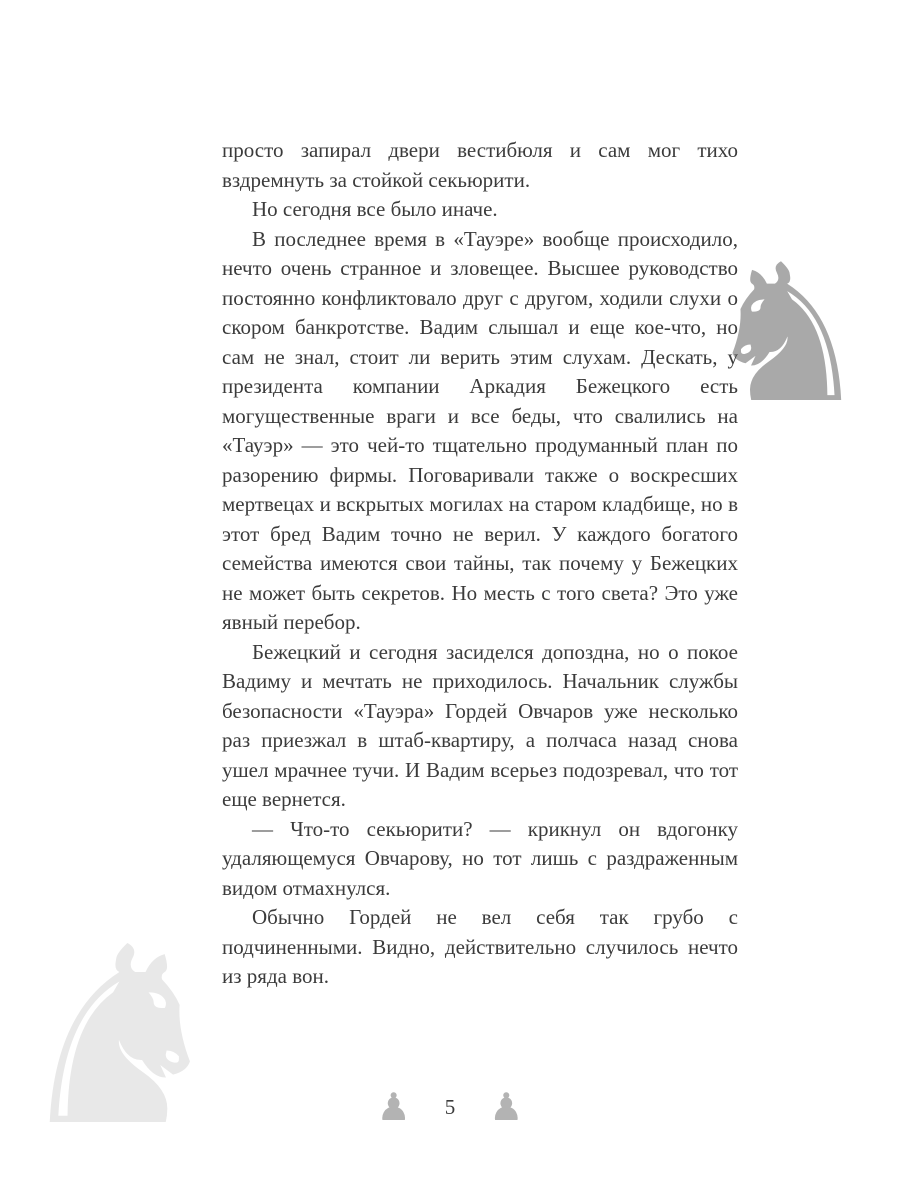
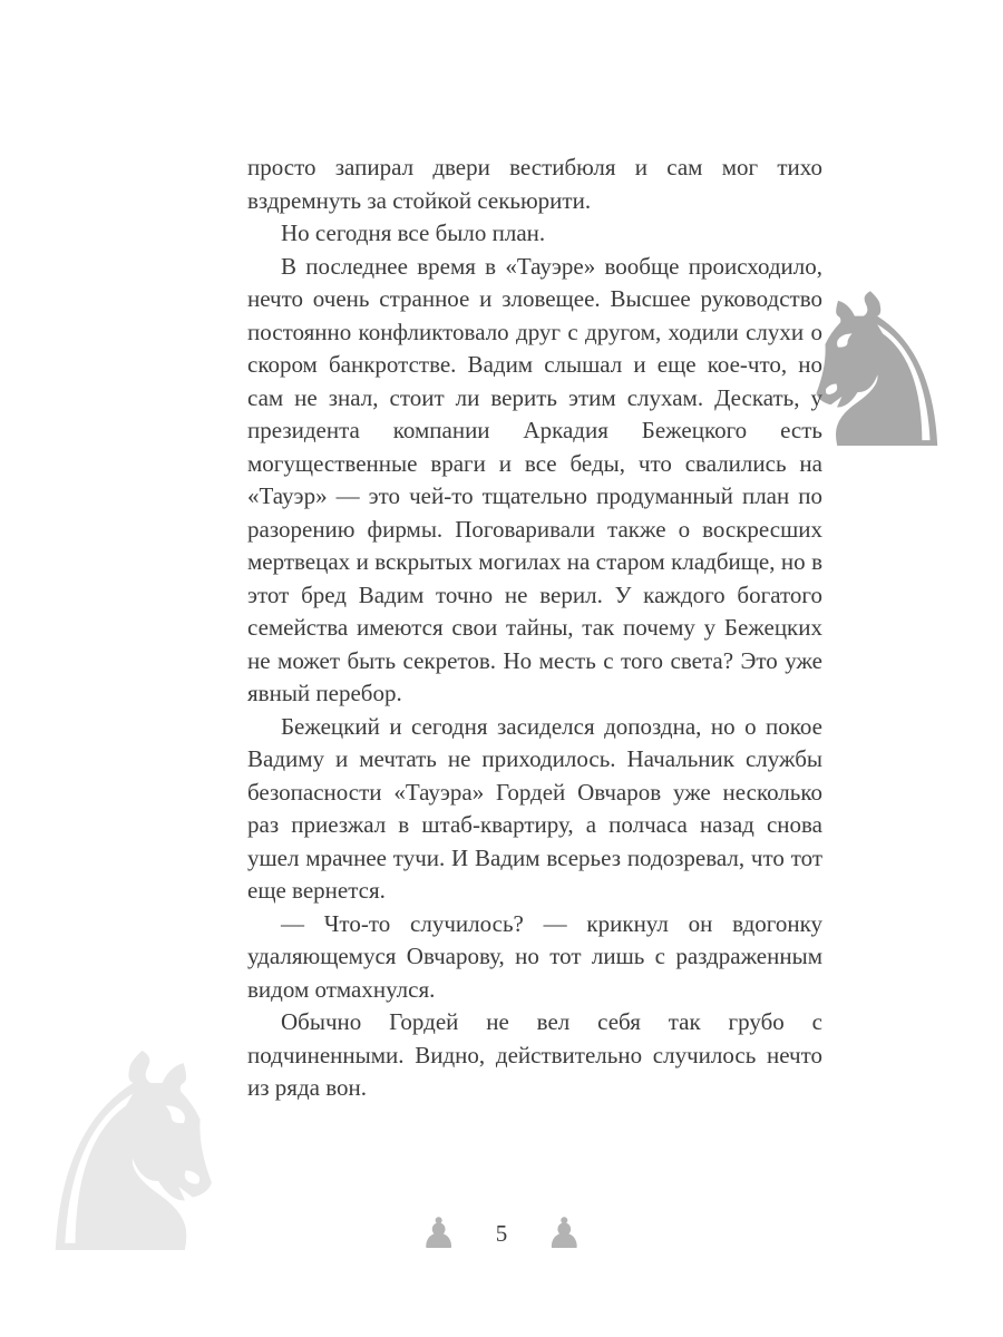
  ♞
  просто запирал двери вестибюля и сам мог тихо вздремнуть за стойкой секьюрити.
- Но сегодня все было иначе.
+ Но сегодня все было план.
  В последнее время в «Тауэре» вообще происходило, нечто очень странное и зловещее. Высшее руководство постоянно конфликтовало друг с другом, ходили слухи о скором банкротстве. Вадим слышал и еще кое-что, но сам не знал, стоит ли верить этим слухам. Дескать, у президента компании Аркадия Бежецкого есть могущественные враги и все беды, что свалились на «Тауэр» — это чей-то тщательно продуманный план по разорению фирмы. Поговаривали также о воскресших мертвецах и вскрытых могилах на старом кладбище, но в этот бред Вадим точно не верил. У каждого богатого семейства имеются свои тайны, так почему у Бежецких не может быть секретов. Но месть с того света? Это уже явный перебор.
  Бежецкий и сегодня засиделся допоздна, но о покое Вадиму и мечтать не приходилось. Начальник службы безопасности «Тауэра» Гордей Овчаров уже несколько раз приезжал в штаб-квартиру, а полчаса назад снова ушел мрачнее тучи. И Вадим всерьез подозревал, что тот еще вернется.
- — Что-то секьюрити? — крикнул он вдогонку удаляющемуся Овчарову, но тот лишь с раздраженным видом отмахнулся.
+ — Что-то случилось? — крикнул он вдогонку удаляющемуся Овчарову, но тот лишь с раздраженным видом отмахнулся.
  Обычно Гордей не вел себя так грубо с подчиненными. Видно, действительно случилось нечто из ряда вон.
  ♟
  5
  ♟
